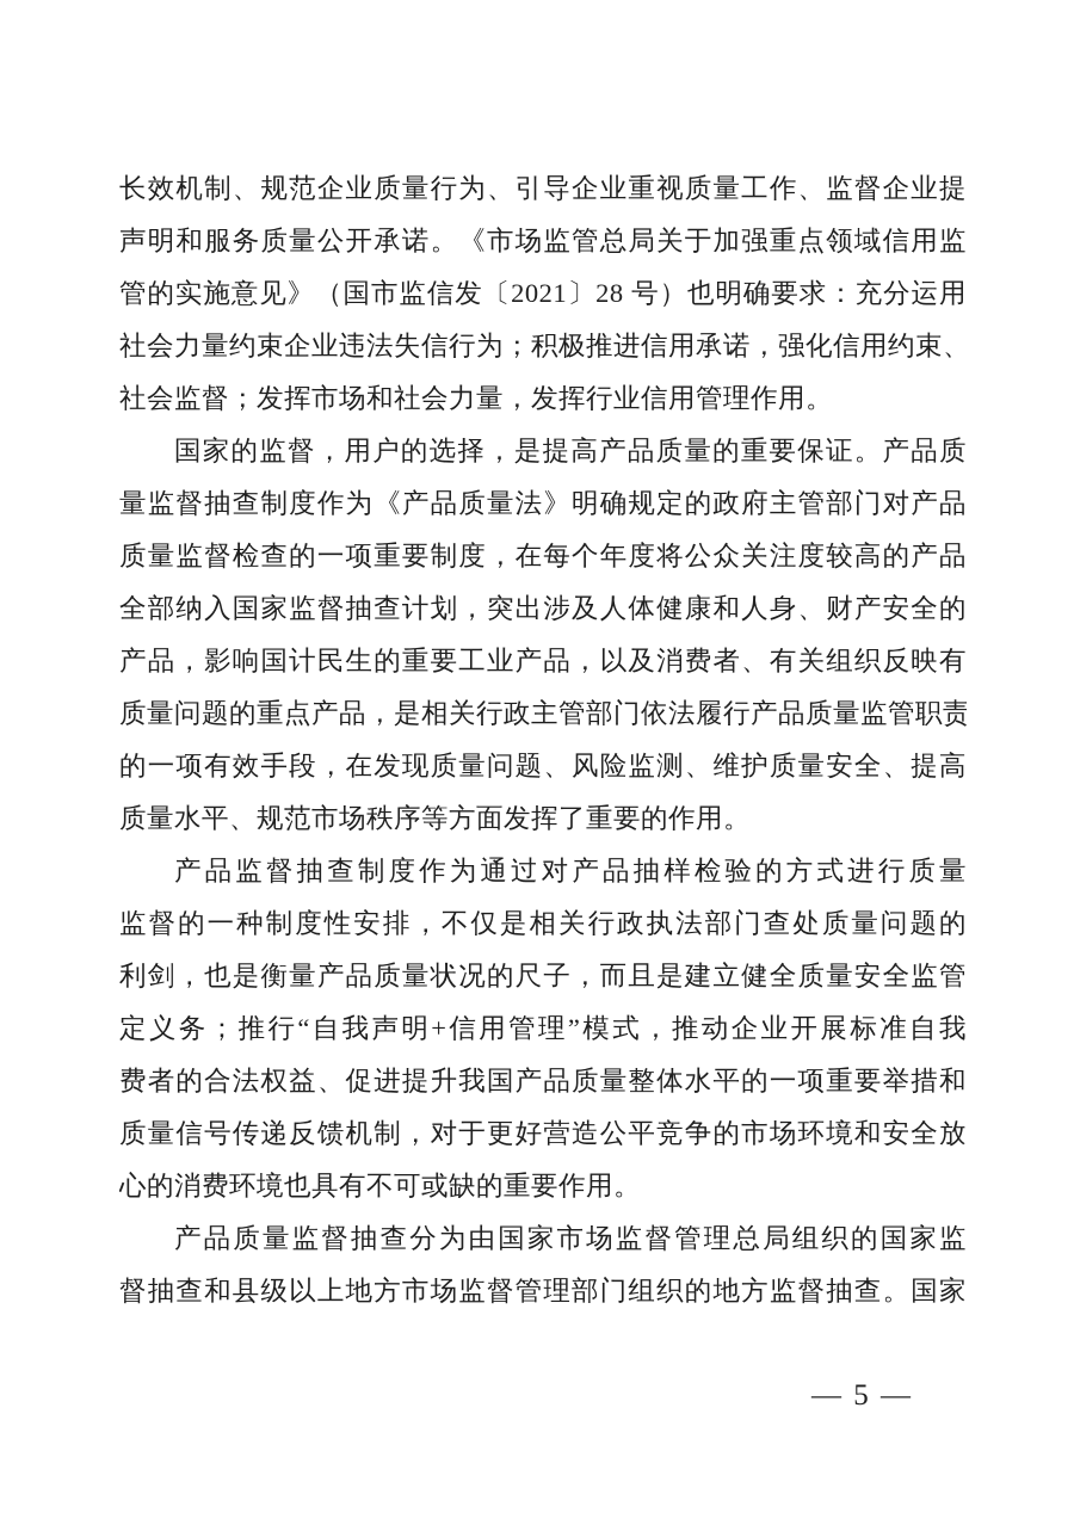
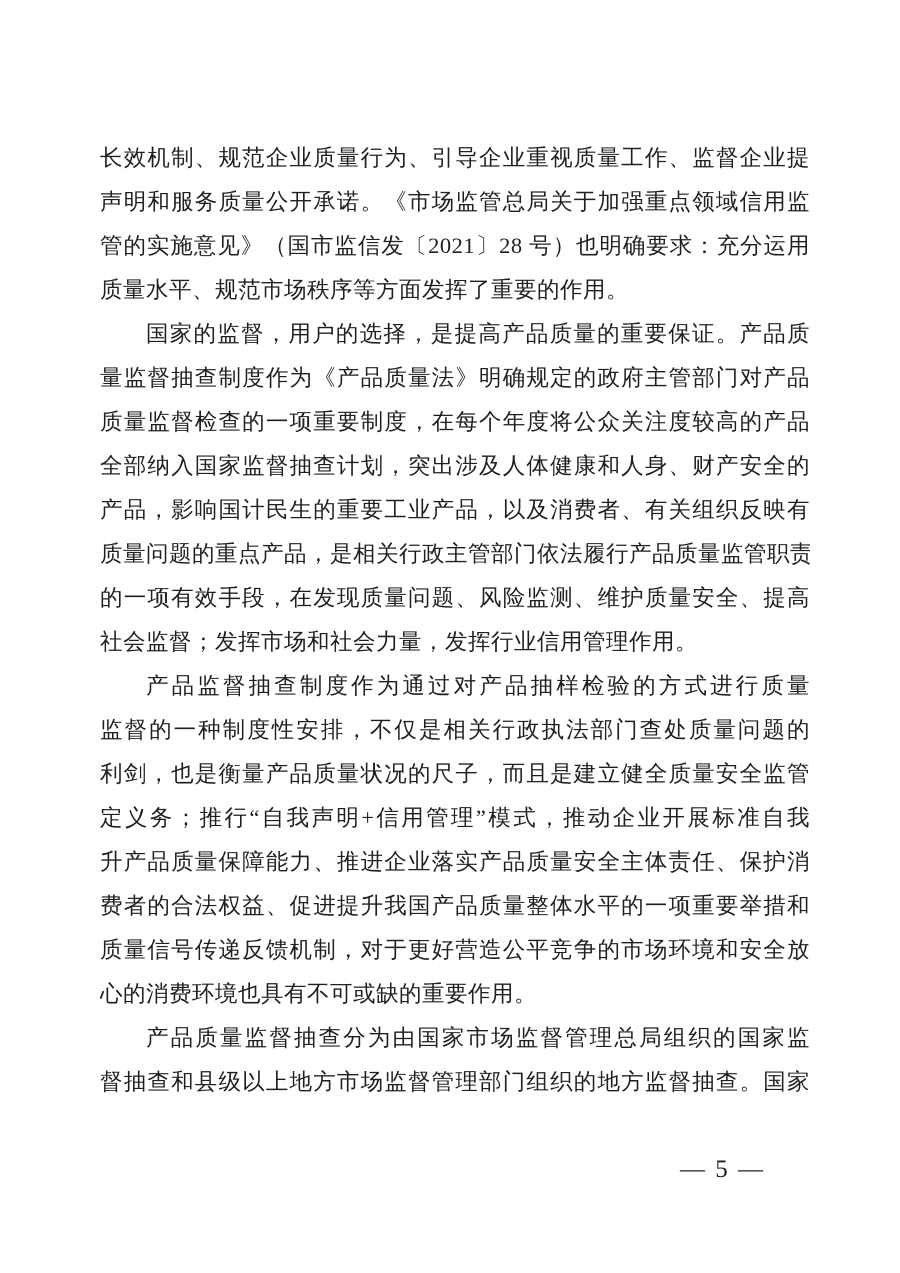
  长效机制、规范企业质量行为、引导企业重视质量工作、监督企业提
  声明和服务质量公开承诺。《市场监管总局关于加强重点领域信用监
  管的实施意见》（国市监信发〔2021〕28 号）也明确要求：充分运用
- 社会力量约束企业违法失信行为；积极推进信用承诺，强化信用约束、
- 社会监督；发挥市场和社会力量，发挥行业信用管理作用。
+ 质量水平、规范市场秩序等方面发挥了重要的作用。
  国家的监督，用户的选择，是提高产品质量的重要保证。产品质
  量监督抽查制度作为《产品质量法》明确规定的政府主管部门对产品
  质量监督检查的一项重要制度，在每个年度将公众关注度较高的产品
  全部纳入国家监督抽查计划，突出涉及人体健康和人身、财产安全的
  产品，影响国计民生的重要工业产品，以及消费者、有关组织反映有
  质量问题的重点产品，是相关行政主管部门依法履行产品质量监管职责
  的一项有效手段，在发现质量问题、风险监测、维护质量安全、提高
- 质量水平、规范市场秩序等方面发挥了重要的作用。
+ 社会监督；发挥市场和社会力量，发挥行业信用管理作用。
  产品监督抽查制度作为通过对产品抽样检验的方式进行质量
  监督的一种制度性安排，不仅是相关行政执法部门查处质量问题的
  利剑，也是衡量产品质量状况的尺子，而且是建立健全质量安全监管
  定义务；推行“自我声明+信用管理”模式，推动企业开展标准自我
+ 升产品质量保障能力、推进企业落实产品质量安全主体责任、保护消
  费者的合法权益、促进提升我国产品质量整体水平的一项重要举措和
  质量信号传递反馈机制，对于更好营造公平竞争的市场环境和安全放
  心的消费环境也具有不可或缺的重要作用。
  产品质量监督抽查分为由国家市场监督管理总局组织的国家监
  督抽查和县级以上地方市场监督管理部门组织的地方监督抽查。国家
  — 5 —
